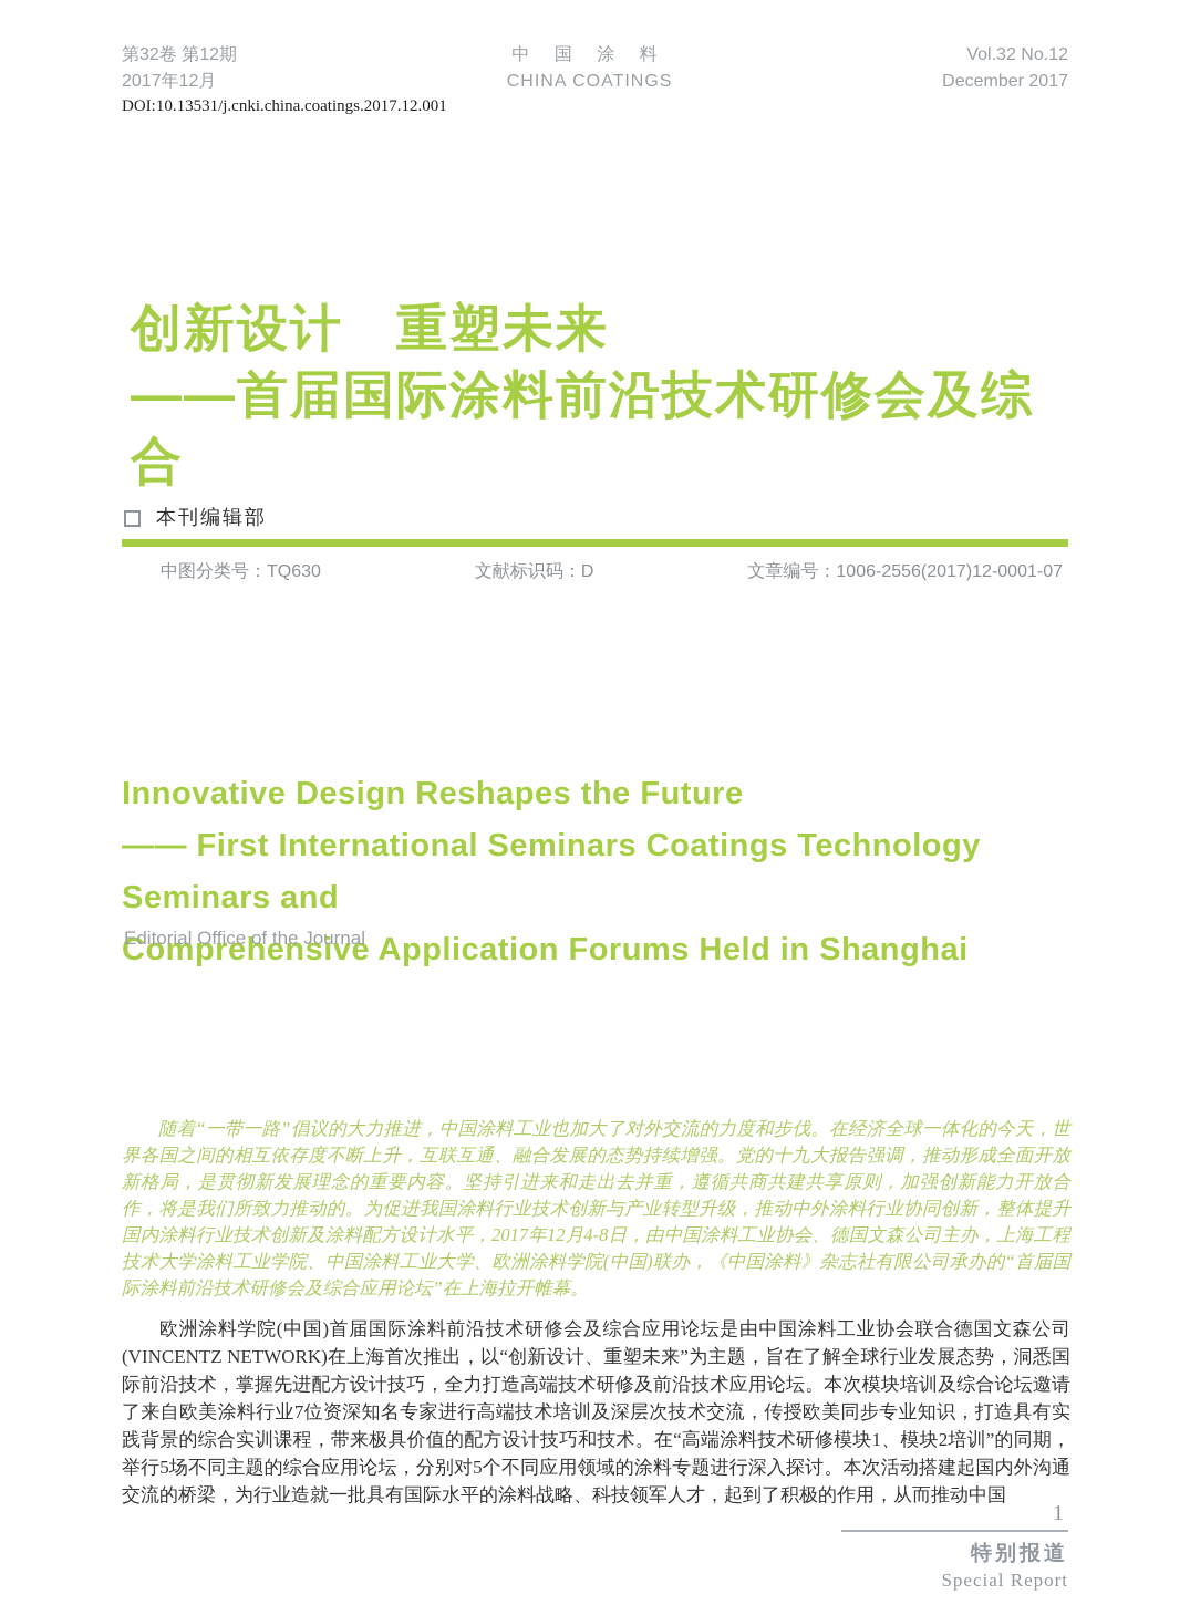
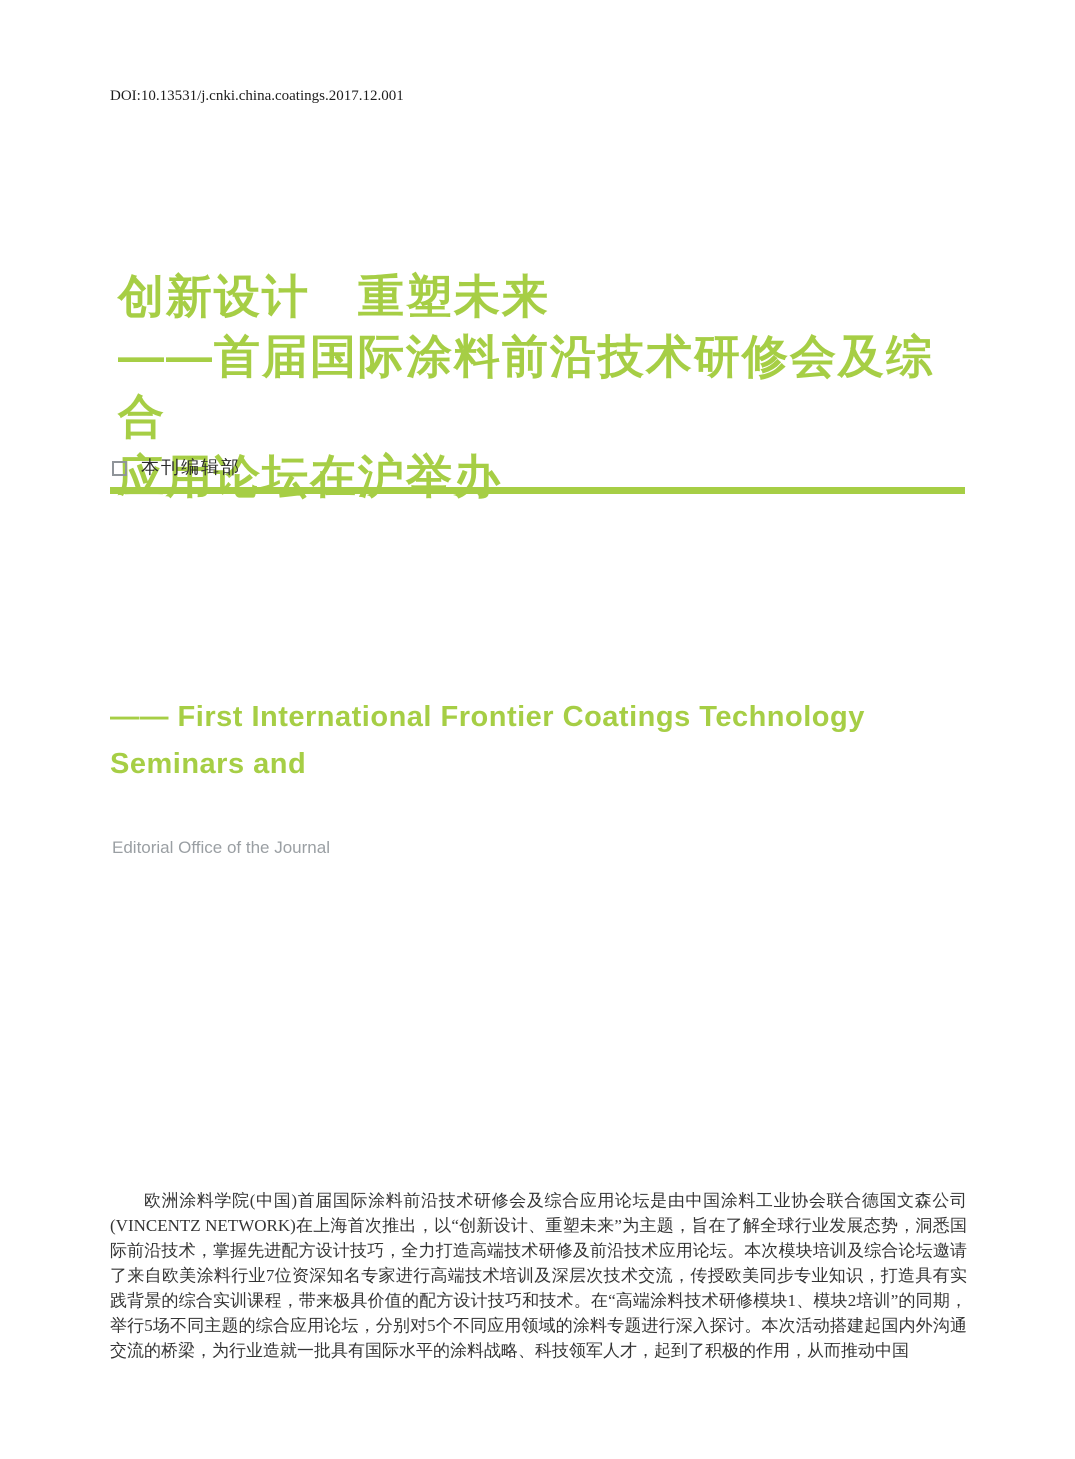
- 第32卷 第12期
- 2017年12月
- 中 国 涂 料
- CHINA COATINGS
- Vol.32 No.12
- December 2017
  DOI:10.13531/j.cnki.china.coatings.2017.12.001
  创新设计 重塑未来
  ——首届国际涂料前沿技术研修会及综合
+ 应用论坛在沪举办
  本刊编辑部
- 中图分类号：TQ630
- 文献标识码：D
- 文章编号：1006-2556(2017)12-0001-07
- Innovative Design Reshapes the Future
- —— First International Seminars Coatings Technology Seminars and
+ —— First International Frontier Coatings Technology Seminars and
- Comprehensive Application Forums Held in Shanghai
  Editorial Office of the Journal
- 随着“一带一路”倡议的大力推进，中国涂料工业也加大了对外交流的力度和步伐。在经济全球一体化的今天，世界各国之间的相互依存度不断上升，互联互通、融合发展的态势持续增强。党的十九大报告强调，推动形成全面开放新格局，是贯彻新发展理念的重要内容。坚持引进来和走出去并重，遵循共商共建共享原则，加强创新能力开放合作，将是我们所致力推动的。为促进我国涂料行业技术创新与产业转型升级，推动中外涂料行业协同创新，整体提升国内涂料行业技术创新及涂料配方设计水平，2017年12月4-8日，由中国涂料工业协会、德国文森公司主办，上海工程技术大学涂料工业学院、中国涂料工业大学、欧洲涂料学院(中国)联办，《中国涂料》杂志社有限公司承办的“首届国际涂料前沿技术研修会及综合应用论坛”在上海拉开帷幕。
  欧洲涂料学院(中国)首届国际涂料前沿技术研修会及综合应用论坛是由中国涂料工业协会联合德国文森公司(VINCENTZ NETWORK)在上海首次推出，以“创新设计、重塑未来”为主题，旨在了解全球行业发展态势，洞悉国际前沿技术，掌握先进配方设计技巧，全力打造高端技术研修及前沿技术应用论坛。本次模块培训及综合论坛邀请了来自欧美涂料行业7位资深知名专家进行高端技术培训及深层次技术交流，传授欧美同步专业知识，打造具有实践背景的综合实训课程，带来极具价值的配方设计技巧和技术。在“高端涂料技术研修模块1、模块2培训”的同期，举行5场不同主题的综合应用论坛，分别对5个不同应用领域的涂料专题进行深入探讨。本次活动搭建起国内外沟通交流的桥梁，为行业造就一批具有国际水平的涂料战略、科技领军人才，起到了积极的作用，从而推动中国
- 1
- 特别报道
- Special Report
